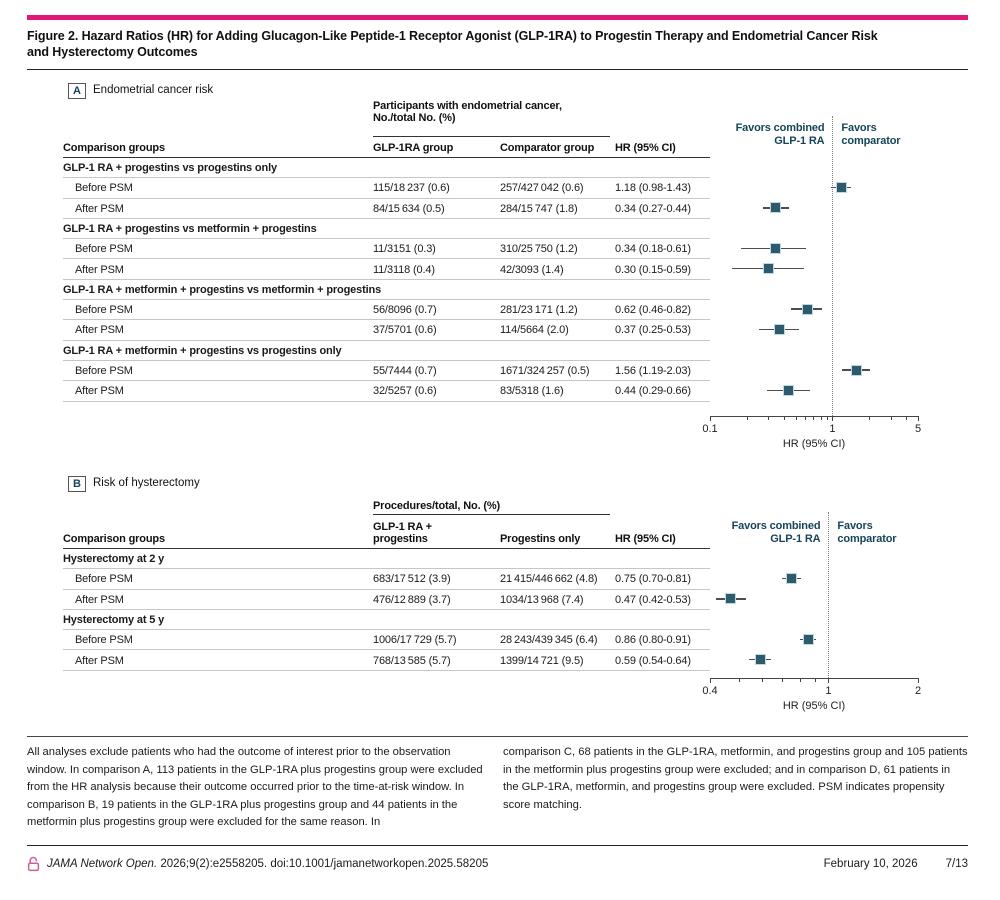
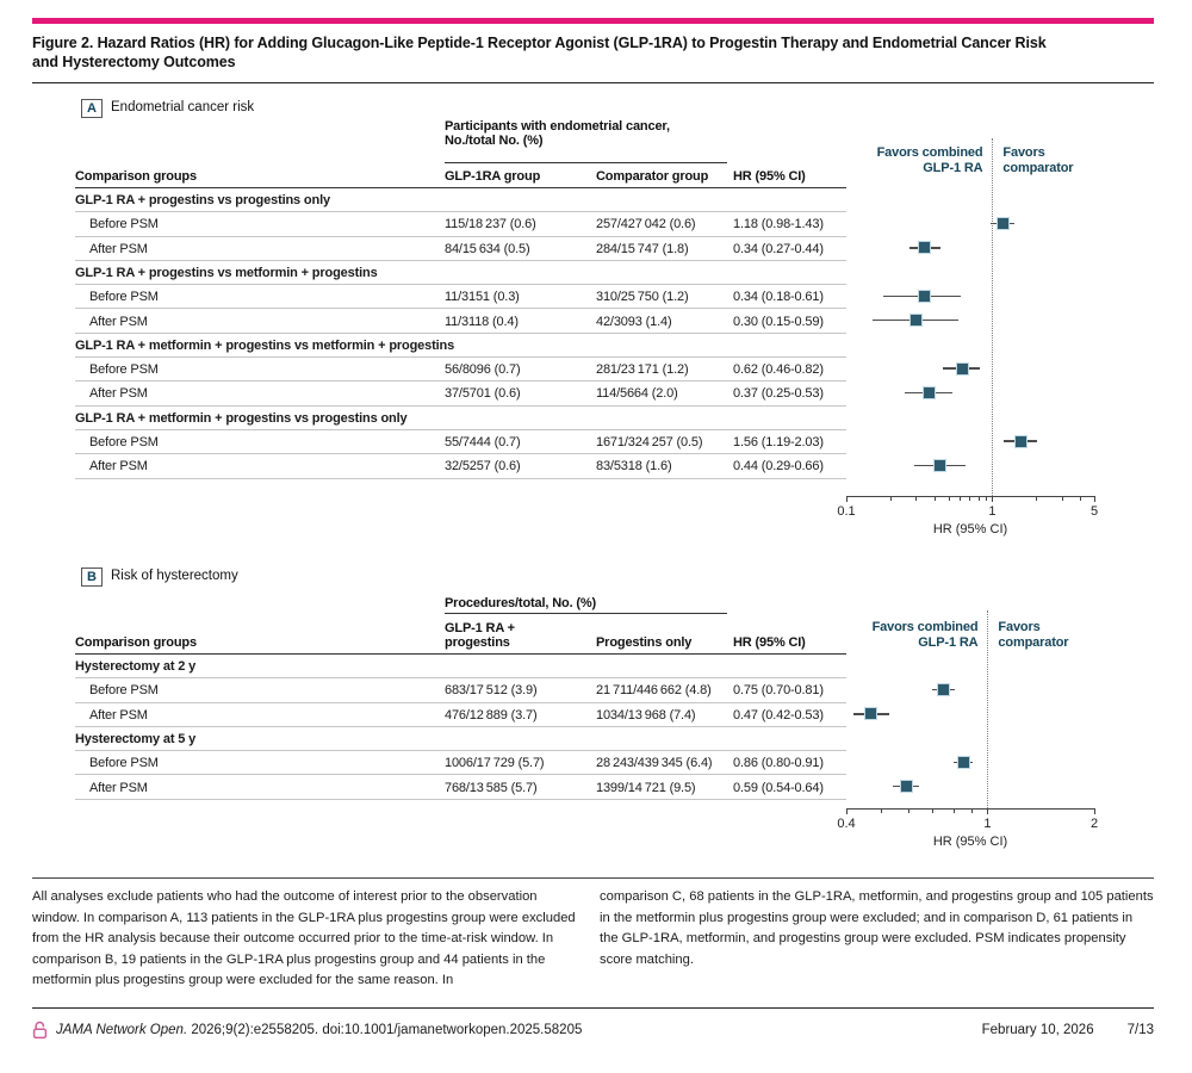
  Figure 2. Hazard Ratios (HR) for Adding Glucagon-Like Peptide-1 Receptor Agonist (GLP-1RA) to Progestin Therapy and Endometrial Cancer Risk
  and Hysterectomy Outcomes
  A
  Endometrial cancer risk
  Participants with endometrial cancer,
  No./total No. (%)
  Comparison groups
  GLP-1RA group
  Comparator group
  HR (95% CI)
  GLP-1 RA + progestins vs progestins only
  Before PSM
  115/18 237 (0.6)
  257/427 042 (0.6)
  1.18 (0.98-1.43)
  After PSM
  84/15 634 (0.5)
  284/15 747 (1.8)
  0.34 (0.27-0.44)
  GLP-1 RA + progestins vs metformin + progestins
  Before PSM
  11/3151 (0.3)
  310/25 750 (1.2)
  0.34 (0.18-0.61)
  After PSM
  11/3118 (0.4)
  42/3093 (1.4)
  0.30 (0.15-0.59)
  GLP-1 RA + metformin + progestins vs metformin + progestins
  Before PSM
  56/8096 (0.7)
  281/23 171 (1.2)
  0.62 (0.46-0.82)
  After PSM
  37/5701 (0.6)
  114/5664 (2.0)
  0.37 (0.25-0.53)
  GLP-1 RA + metformin + progestins vs progestins only
  Before PSM
  55/7444 (0.7)
  1671/324 257 (0.5)
  1.56 (1.19-2.03)
  After PSM
  32/5257 (0.6)
  83/5318 (1.6)
  0.44 (0.29-0.66)
  Favors combined
  GLP-1 RA
  Favors
  comparator
  0.1
  1
  5
  HR (95% CI)
  B
  Risk of hysterectomy
  Procedures/total, No. (%)
  Comparison groups
  GLP-1 RA +
  progestins
  Progestins only
  HR (95% CI)
  Hysterectomy at 2 y
  Before PSM
  683/17 512 (3.9)
- 21 415/446 662 (4.8)
+ 21 711/446 662 (4.8)
  0.75 (0.70-0.81)
  After PSM
  476/12 889 (3.7)
  1034/13 968 (7.4)
  0.47 (0.42-0.53)
  Hysterectomy at 5 y
  Before PSM
  1006/17 729 (5.7)
  28 243/439 345 (6.4)
  0.86 (0.80-0.91)
  After PSM
  768/13 585 (5.7)
  1399/14 721 (9.5)
  0.59 (0.54-0.64)
  Favors combined
  GLP-1 RA
  Favors
  comparator
  0.4
  1
  2
  HR (95% CI)
  All analyses exclude patients who had the outcome of interest prior to the observation window. In comparison A, 113 patients in the GLP-1RA plus progestins group were excluded from the HR analysis because their outcome occurred prior to the time-at-risk window. In comparison B, 19 patients in the GLP-1RA plus progestins group and 44 patients in the metformin plus progestins group were excluded for the same reason. In
  comparison C, 68 patients in the GLP-1RA, metformin, and progestins group and 105 patients in the metformin plus progestins group were excluded; and in comparison D, 61 patients in the GLP-1RA, metformin, and progestins group were excluded. PSM indicates propensity score matching.
  JAMA Network Open. 2026;9(2):e2558205. doi:10.1001/jamanetworkopen.2025.58205
  February 10, 2026 7/13
